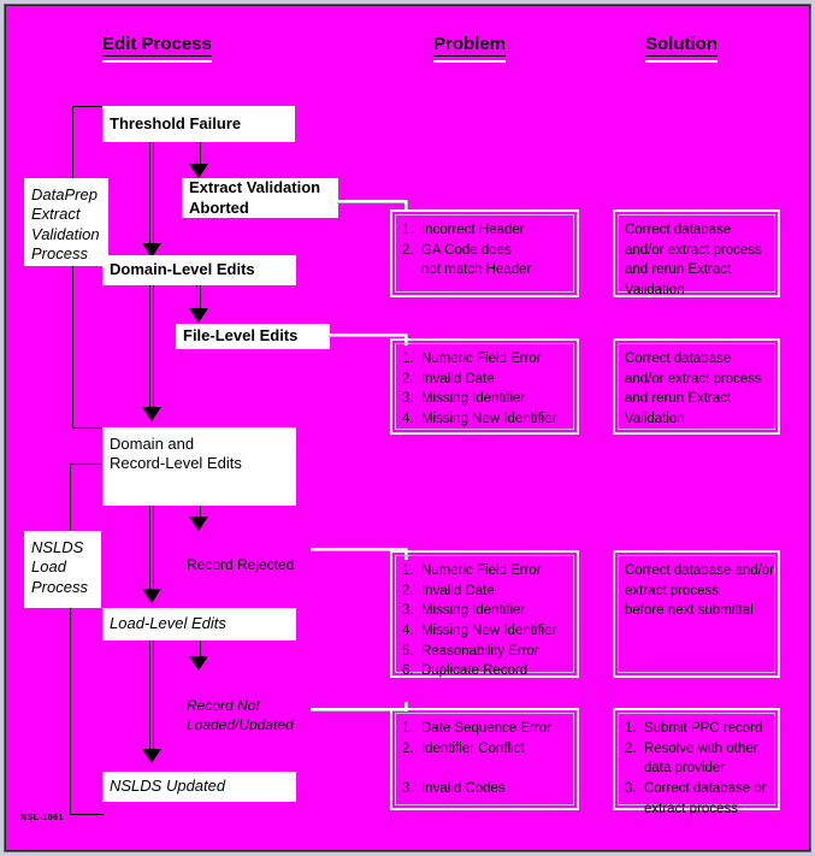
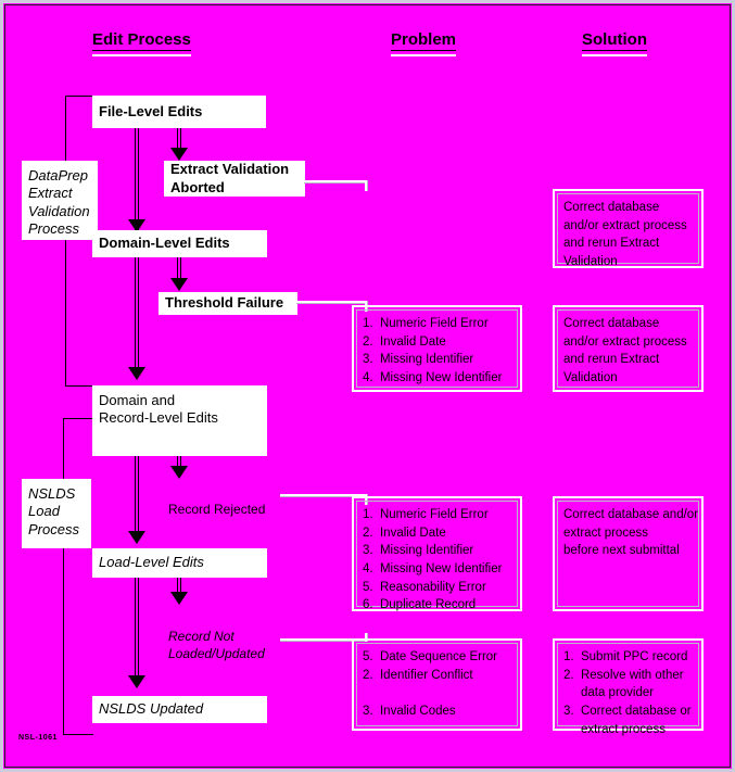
  Edit Process
  Problem
  Solution
  DataPrep
  Extract
  Validation
  Process
  NSLDS
  Load
  Process
- Threshold Failure
+ File-Level Edits
  Extract Validation
  Aborted
  Domain-Level Edits
- File-Level Edits
+ Threshold Failure
  Domain and
  Record-Level Edits
  Record Rejected
  Load-Level Edits
  Record Not
  Loaded/Updated
  NSLDS Updated
- 1. Incorrect Header
- 2. GA Code does
- not match Header
  1. Numeric Field Error
  2. Invalid Date
  3. Missing Identifier
  4. Missing New Identifier
  1. Numeric Field Error
  2. Invalid Date
  3. Missing Identifier
  4. Missing New Identifier
  5. Reasonability Error
  6. Duplicate Record
- 1. Date Sequence Error
+ 5. Date Sequence Error
  2. Identifier Conflict
  3. Invalid Codes
  Correct database
  and/or extract process
  and rerun Extract
  Validation
  Correct database
  and/or extract process
  and rerun Extract
  Validation
  Correct database and/or
  extract process
  before next submittal
  1. Submit PPC record
  2. Resolve with other
  data provider
  3. Correct database or
  extract process
